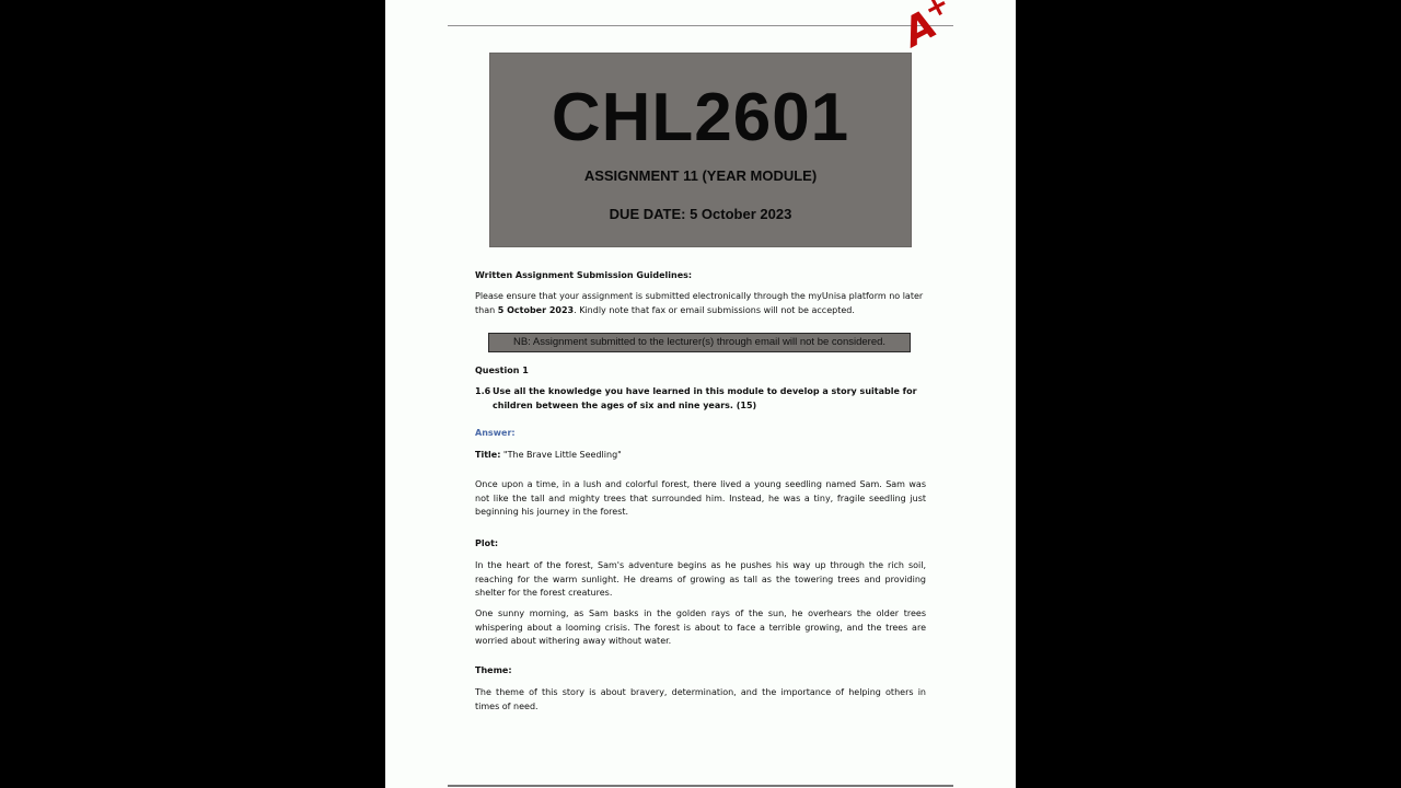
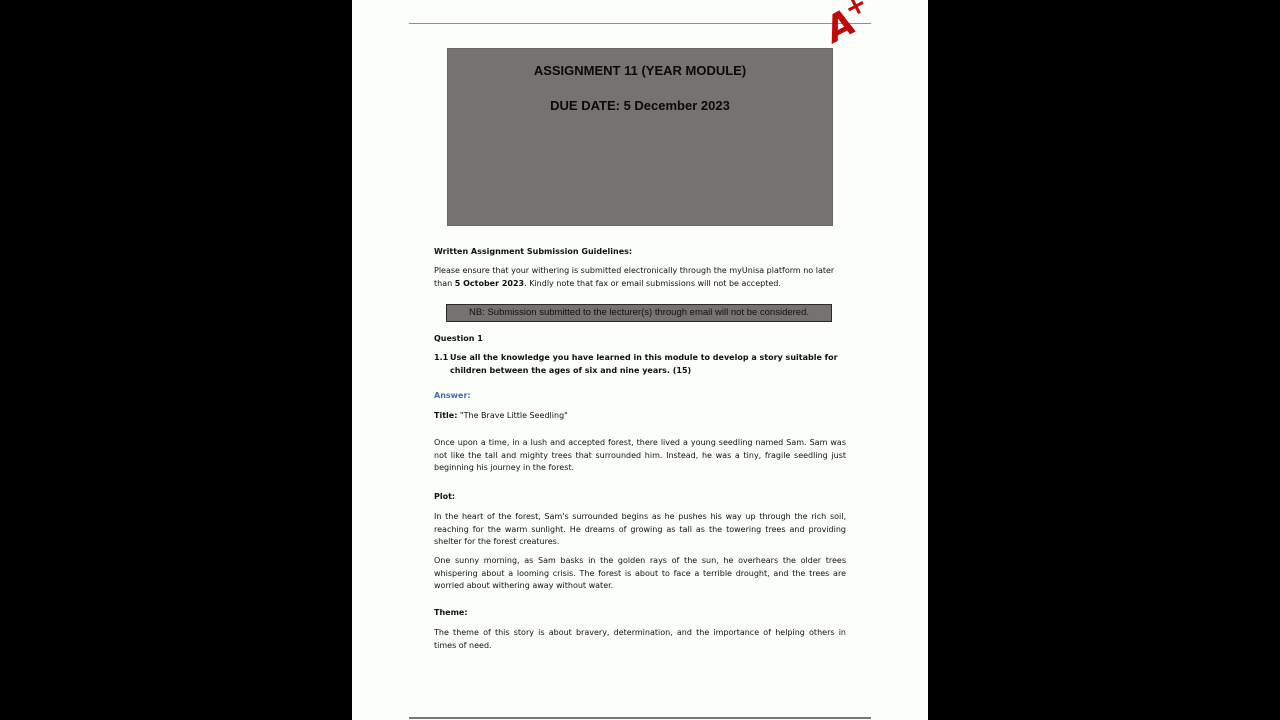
- CHL2601
  ASSIGNMENT 11 (YEAR MODULE)
- DUE DATE: 5 October 2023
+ DUE DATE: 5 December 2023
  Written Assignment Submission Guidelines:
- Please ensure that your assignment is submitted electronically through the myUnisa platform no later than 5 October 2023. Kindly note that fax or email submissions will not be accepted.
+ Please ensure that your withering is submitted electronically through the myUnisa platform no later than 5 October 2023. Kindly note that fax or email submissions will not be accepted.
- NB: Assignment submitted to the lecturer(s) through email will not be considered.
+ NB: Submission submitted to the lecturer(s) through email will not be considered.
  Question 1
- 1.6
+ 1.1
  Use all the knowledge you have learned in this module to develop a story suitable for children between the ages of six and nine years. (15)
  Answer:
  Title: "The Brave Little Seedling"
- Once upon a time, in a lush and colorful forest, there lived a young seedling named Sam. Sam was not like the tall and mighty trees that surrounded him. Instead, he was a tiny, fragile seedling just beginning his journey in the forest.
+ Once upon a time, in a lush and accepted forest, there lived a young seedling named Sam. Sam was not like the tall and mighty trees that surrounded him. Instead, he was a tiny, fragile seedling just beginning his journey in the forest.
  Plot:
- In the heart of the forest, Sam's adventure begins as he pushes his way up through the rich soil, reaching for the warm sunlight. He dreams of growing as tall as the towering trees and providing shelter for the forest creatures.
+ In the heart of the forest, Sam's surrounded begins as he pushes his way up through the rich soil, reaching for the warm sunlight. He dreams of growing as tall as the towering trees and providing shelter for the forest creatures.
- One sunny morning, as Sam basks in the golden rays of the sun, he overhears the older trees whispering about a looming crisis. The forest is about to face a terrible growing, and the trees are worried about withering away without water.
+ One sunny morning, as Sam basks in the golden rays of the sun, he overhears the older trees whispering about a looming crisis. The forest is about to face a terrible drought, and the trees are worried about withering away without water.
  Theme:
  The theme of this story is about bravery, determination, and the importance of helping others in times of need.
